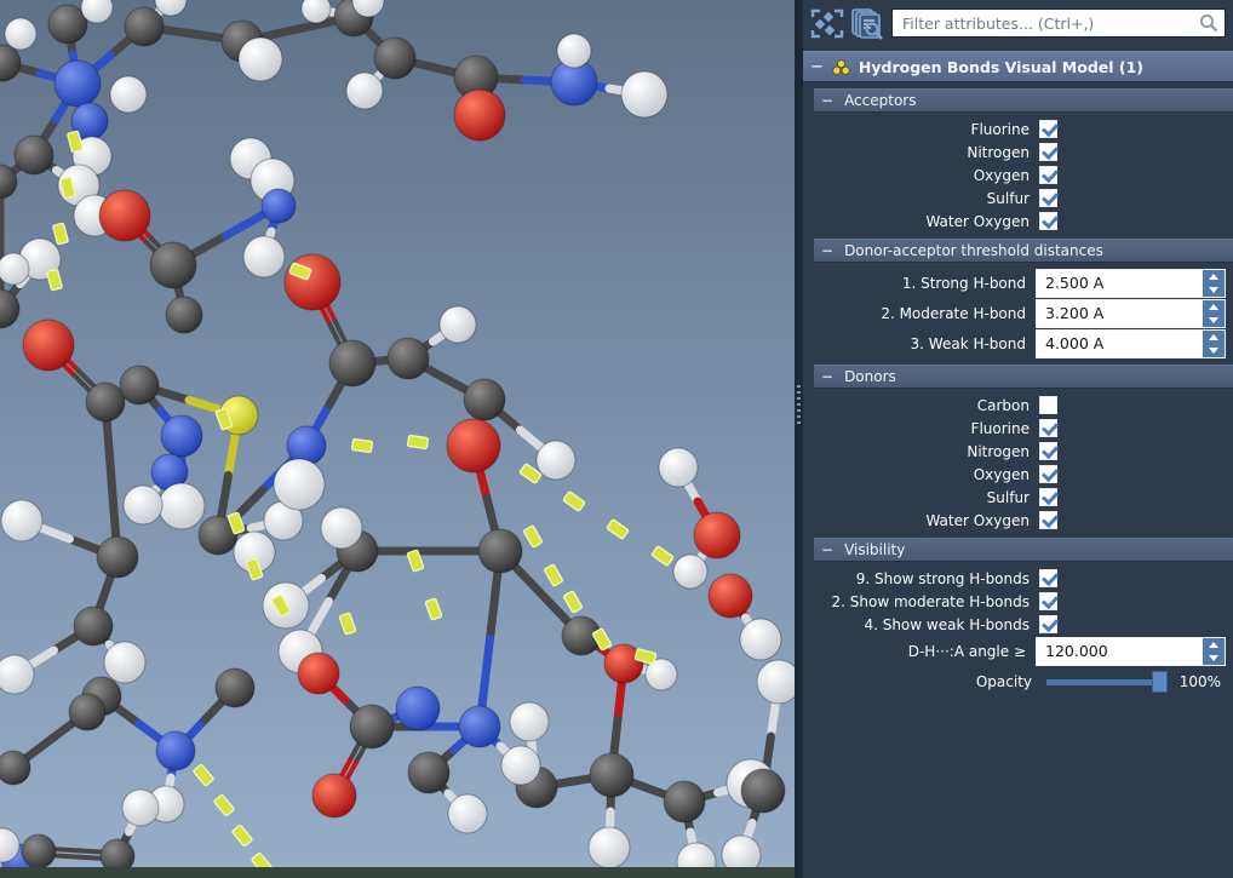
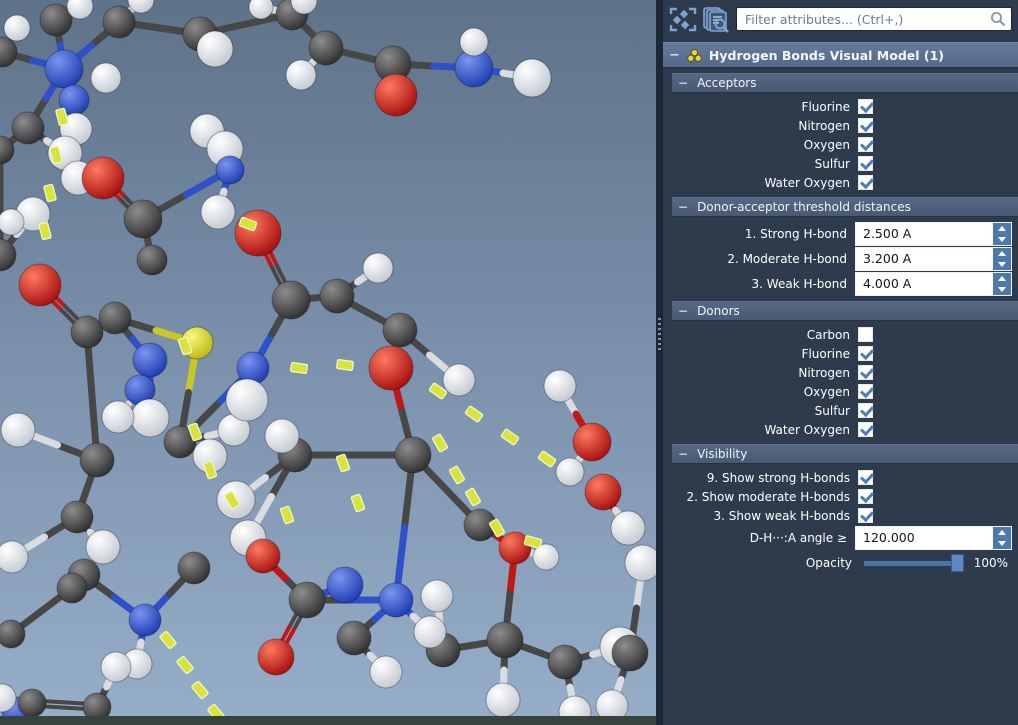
  Filter attributes... (Ctrl+,)
  −
  Hydrogen Bonds Visual Model (1)
  −
  Acceptors
  Fluorine
  Nitrogen
  Oxygen
  Sulfur
  Water Oxygen
  −
  Donor-acceptor threshold distances
  1. Strong H-bond
  2.500 A
  2. Moderate H-bond
  3.200 A
  3. Weak H-bond
  4.000 A
  −
  Donors
  Carbon
  Fluorine
  Nitrogen
  Oxygen
  Sulfur
  Water Oxygen
  −
  Visibility
  9. Show strong H-bonds
  2. Show moderate H-bonds
- 4. Show weak H-bonds
+ 3. Show weak H-bonds
  D-H···:A angle ≥
  120.000
  Opacity
  100%
